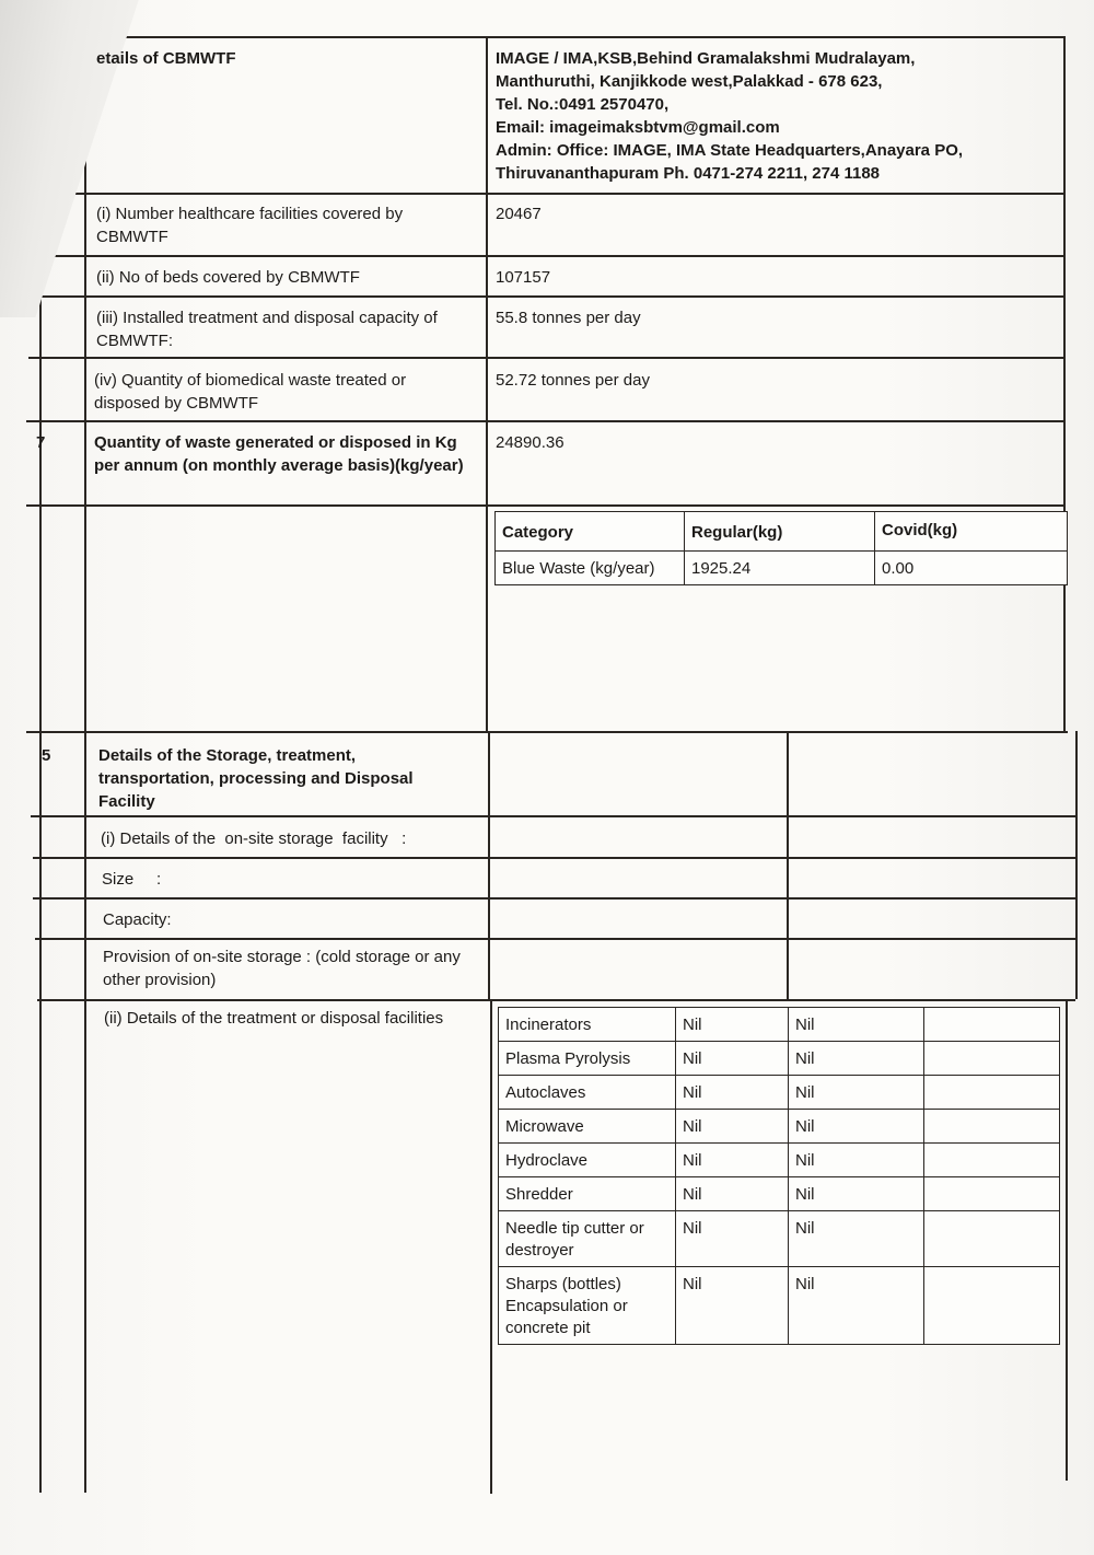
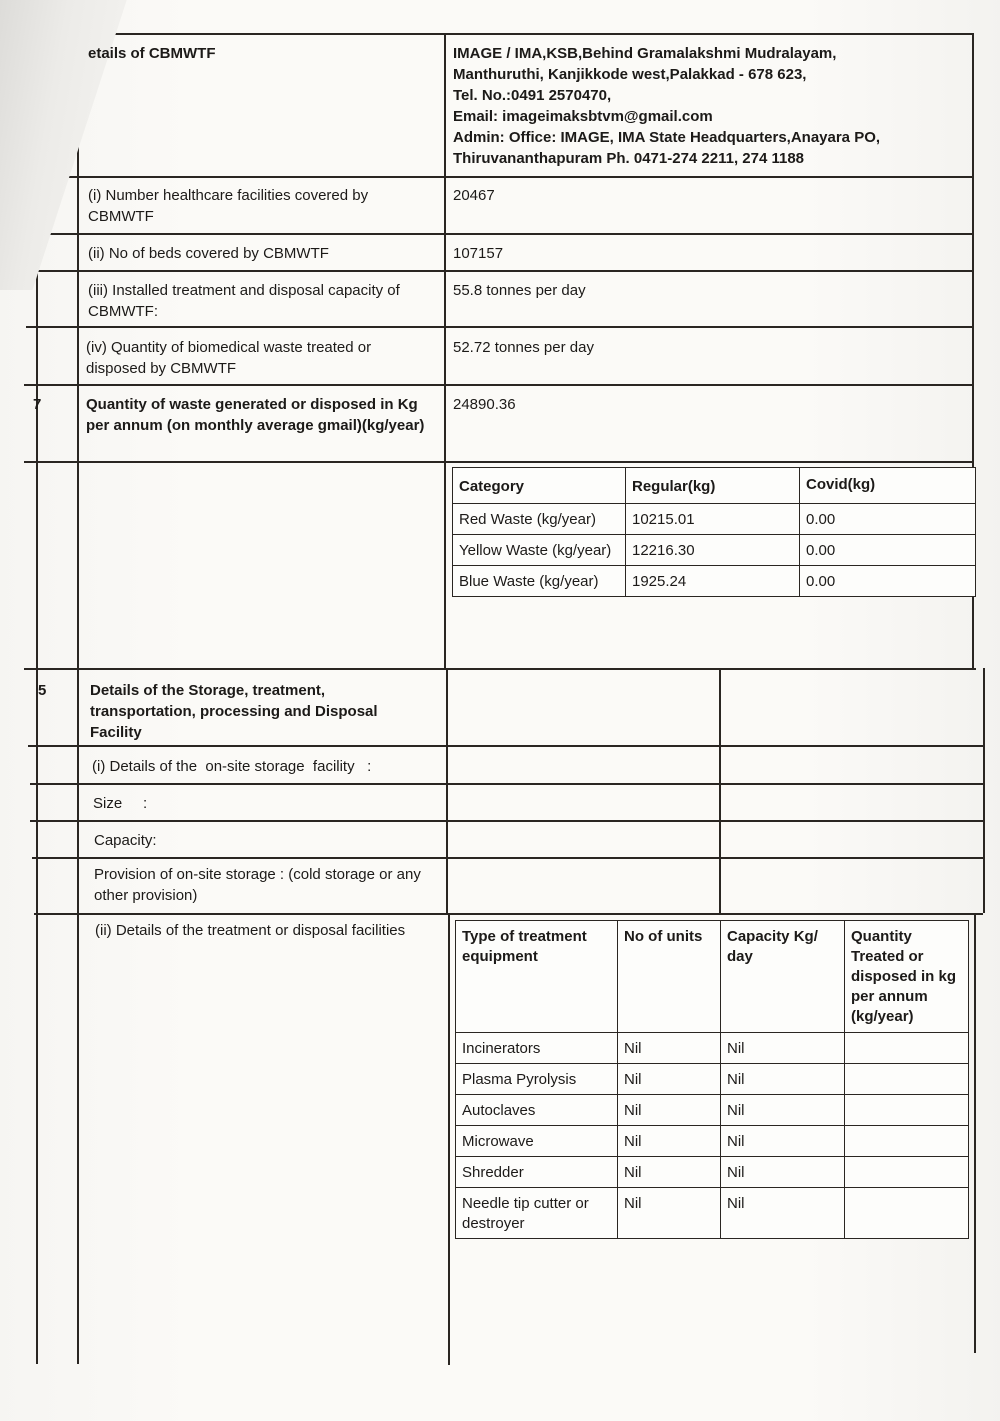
  etails of CBMWTF
  IMAGE / IMA,KSB,Behind Gramalakshmi Mudralayam,
  Manthuruthi, Kanjikkode west,Palakkad - 678 623,
  Tel. No.:0491 2570470,
  Email: imageimaksbtvm@gmail.com
  Admin: Office: IMAGE, IMA State Headquarters,Anayara PO,
  Thiruvananthapuram Ph. 0471-274 2211, 274 1188
  (i) Number healthcare facilities covered by CBMWTF
  20467
  (ii) No of beds covered by CBMWTF
  107157
  (iii) Installed treatment and disposal capacity of CBMWTF:
  55.8 tonnes per day
  (iv) Quantity of biomedical waste treated or disposed by CBMWTF
  52.72 tonnes per day
  7
- Quantity of waste generated or disposed in Kg per annum (on monthly average basis)(kg/year)
+ Quantity of waste generated or disposed in Kg per annum (on monthly average gmail)(kg/year)
  24890.36
  Category	Regular(kg)	Covid(kg)
+ Red Waste (kg/year)	10215.01	0.00
+ Yellow Waste (kg/year)	12216.30	0.00
  Blue Waste (kg/year)	1925.24	0.00
  5
  Details of the Storage, treatment, transportation, processing and Disposal Facility
  (i) Details of the on-site storage facility :
  Size :
  Capacity:
  Provision of on-site storage : (cold storage or any other provision)
  (ii) Details of the treatment or disposal facilities
+ Type of treatment equipment	No of units	Capacity Kg/ day	Quantity Treated or disposed in kg per annum (kg/year)
  Incinerators	Nil	Nil
  Plasma Pyrolysis	Nil	Nil
  Autoclaves	Nil	Nil
  Microwave	Nil	Nil
- Hydroclave	Nil	Nil
  Shredder	Nil	Nil
  Needle tip cutter or destroyer	Nil	Nil
- Sharps (bottles) Encapsulation or concrete pit	Nil	Nil
